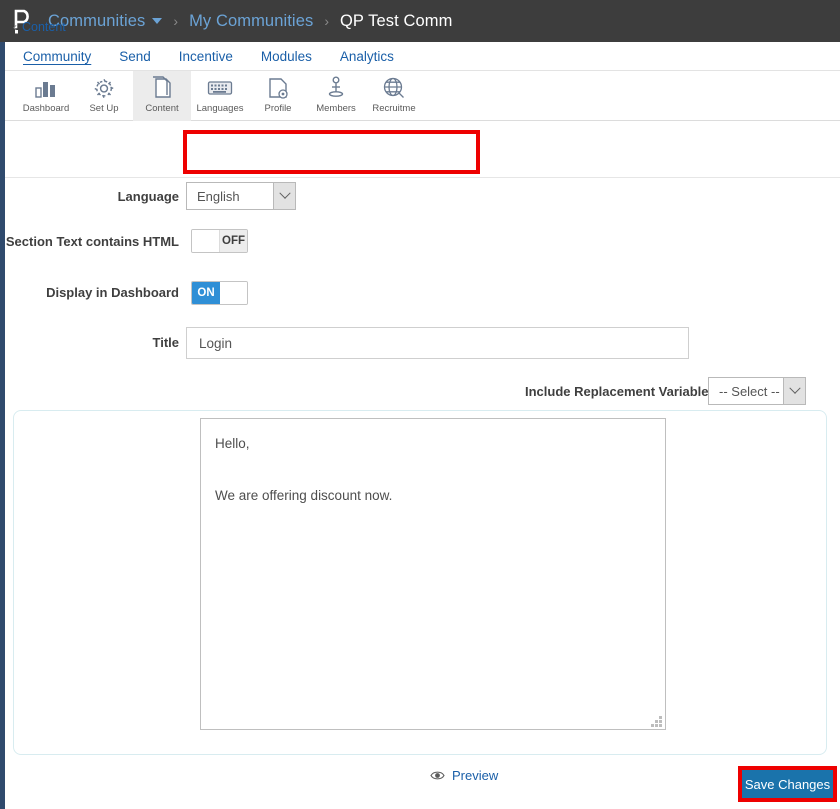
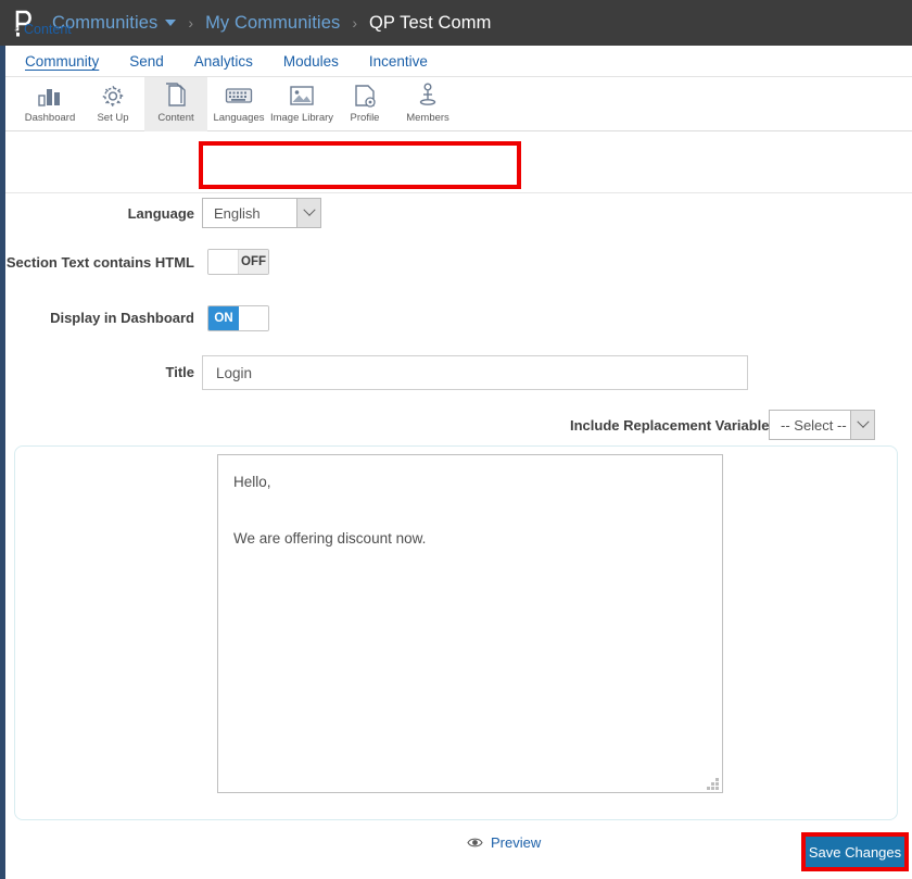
  Communities
  ›
  My Communities
  ›
  QP Test Comm
  Community
  Send
- Incentive
+ Analytics
  Modules
- Analytics
+ Incentive
  Dashboard
  Set Up
  Content
  Languages
+ Image Library
  Profile
  Members
- Recruitme
  ‹ Content
  Language
  English
  Section Text contains HTML
  OFF
  Display in Dashboard
  ON
  Title
  Login
  Include Replacement Variable
  -- Select --
  Hello,
  We are offering discount now.
  Preview
  Save Changes
